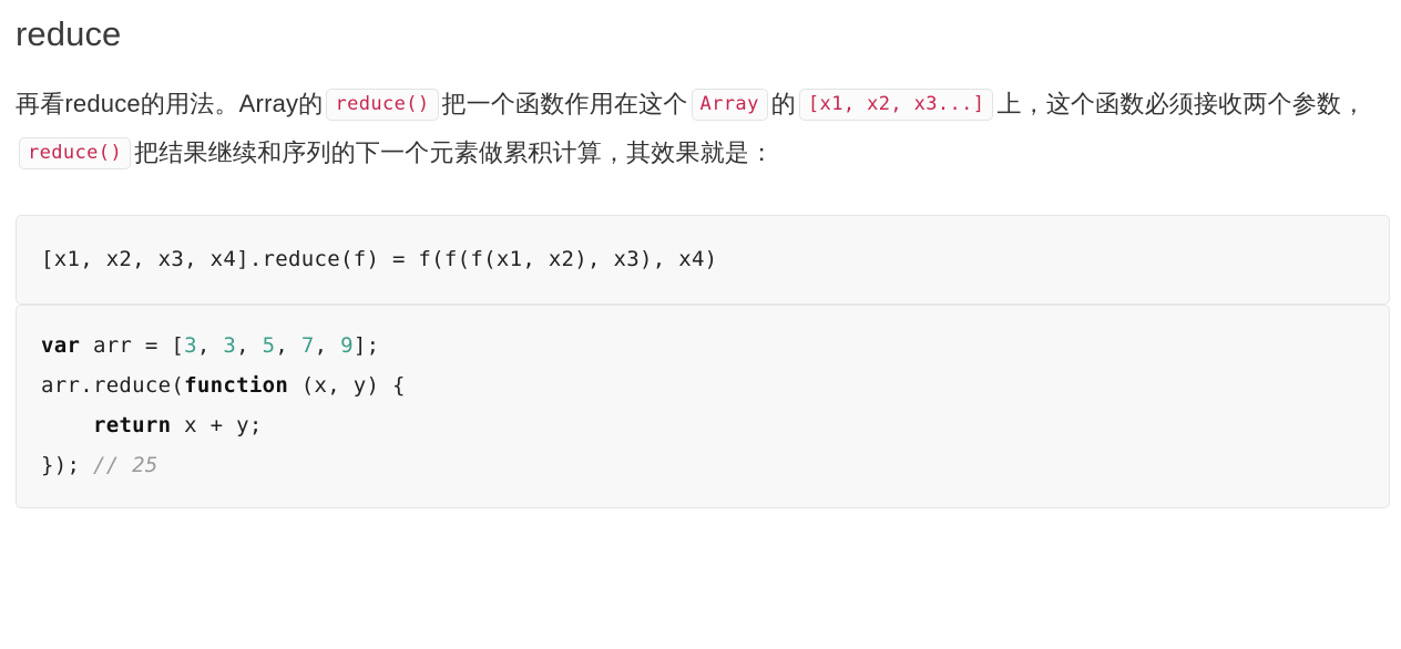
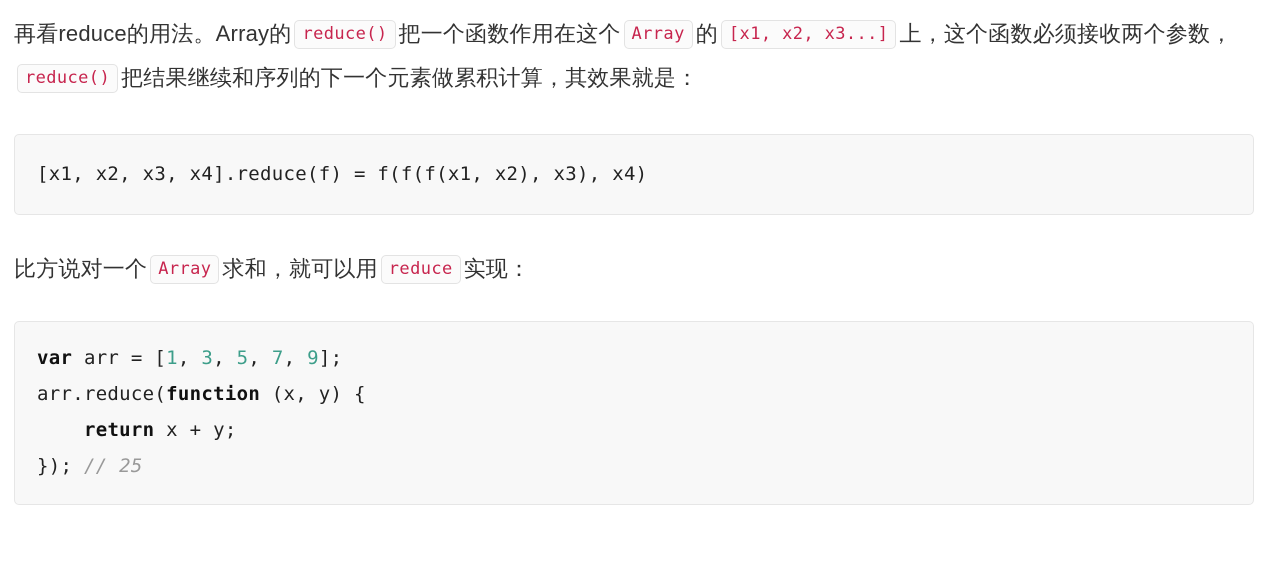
- reduce
  再看reduce的用法。Array的 reduce() 把一个函数作用在这个 Array 的 [x1, x2, x3...] 上，这个函数必须接收两个参数，reduce() 把结果继续和序列的下一个元素做累积计算，其效果就是：
  [x1, x2, x3, x4].reduce(f) = f(f(f(x1, x2), x3), x4)
+ 比方说对一个 Array 求和，就可以用 reduce 实现：
- var arr = [3, 3, 5, 7, 9]; arr.reduce(function (x, y) { return x + y; }); // 25
+ var arr = [1, 3, 5, 7, 9]; arr.reduce(function (x, y) { return x + y; }); // 25
